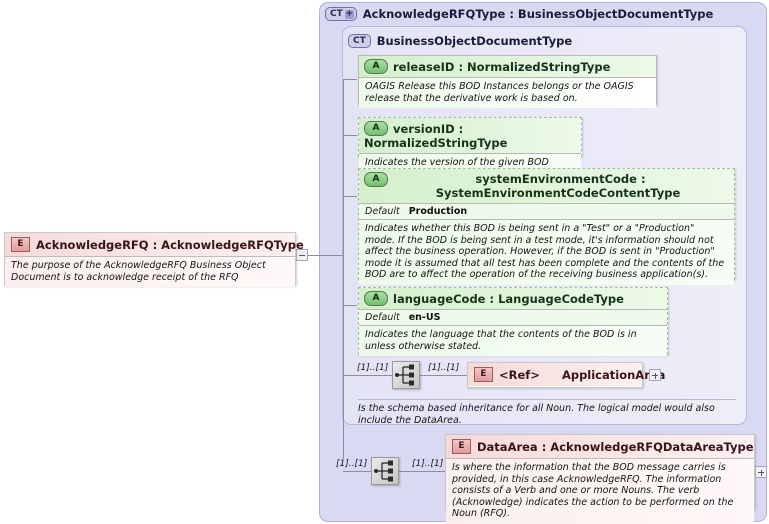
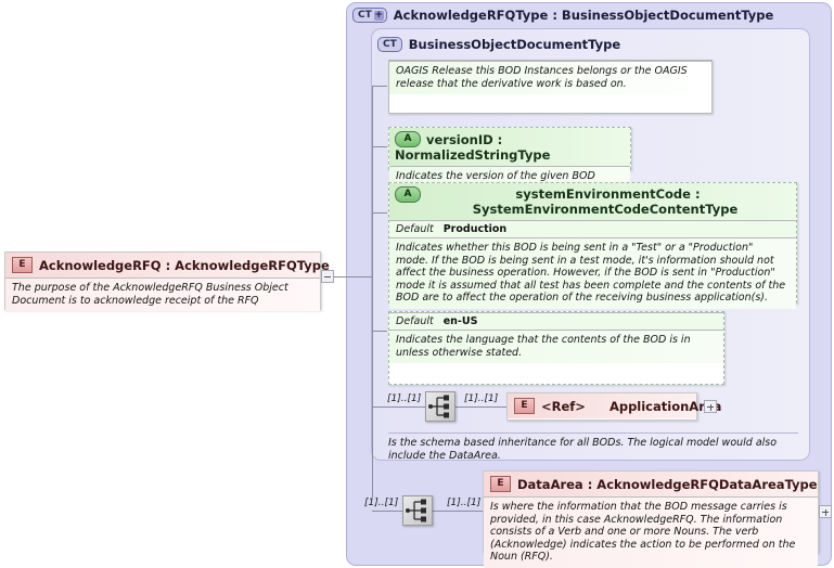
  CT + AcknowledgeRFQType : BusinessObjectDocumentType
  CT BusinessObjectDocumentType
  E AcknowledgeRFQ : AcknowledgeRFQType
  The purpose of the AcknowledgeRFQ Business Object Document is to acknowledge receipt of the RFQ
- A releaseID : NormalizedStringType
  OAGIS Release this BOD Instances belongs or the OAGIS release that the derivative work is based on.
  A versionID : NormalizedStringType
  Indicates the version of the given BOD
  A
  systemEnvironmentCode : SystemEnvironmentCodeContentType
  Default Production
  Indicates whether this BOD is being sent in a "Test" or a "Production" mode. If the BOD is being sent in a test mode, it's information should not affect the business operation. However, if the BOD is sent in "Production" mode it is assumed that all test has been complete and the contents of the BOD are to affect the operation of the receiving business application(s).
- A languageCode : LanguageCodeType
  Default en-US
  Indicates the language that the contents of the BOD is in unless otherwise stated.
  [1]..[1]
  [1]..[1]
  E <Ref> ApplicationAra
- Is the schema based inheritance for all Noun. The logical model would also include the DataArea.
+ Is the schema based inheritance for all BODs. The logical model would also include the DataArea.
  [1]..[1]
  [1]..[1]
  E DataArea : AcknowledgeRFQDataAreaType
  Is where the information that the BOD message carries is provided, in this case AcknowledgeRFQ. The information consists of a Verb and one or more Nouns. The verb (Acknowledge) indicates the action to be performed on the Noun (RFQ).
